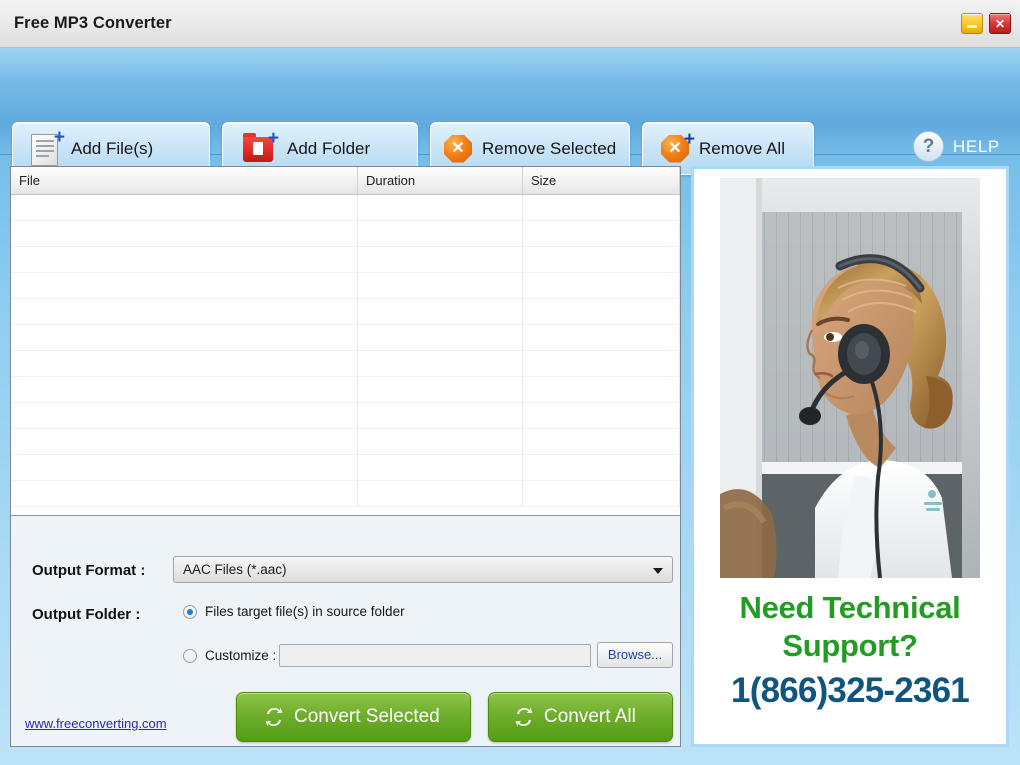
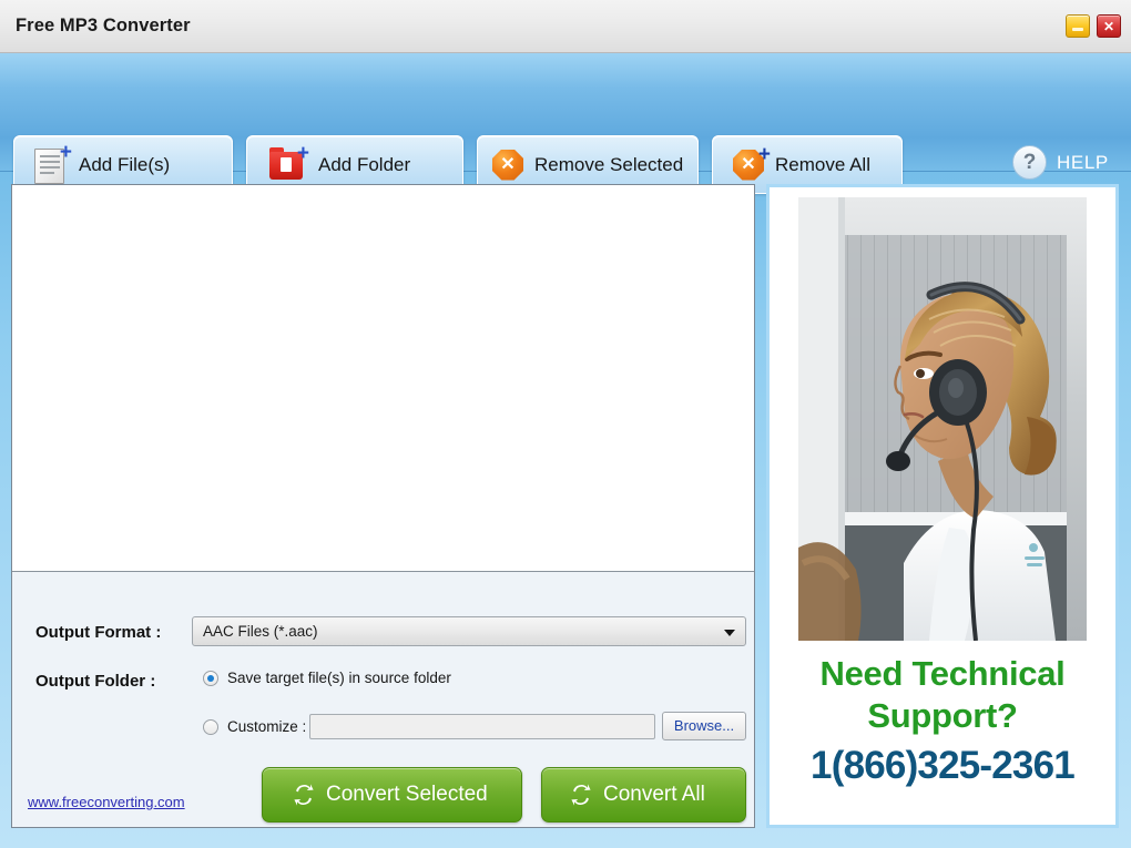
  Free MP3 Converter
  +
  Add File(s)
  +
  Add Folder
  Remove Selected
  +
  Remove All
  HELP
- File
- Duration
- Size
  Output Format :
  AAC Files (*.aac)
  Output Folder :
- Files target file(s) in source folder
+ Save target file(s) in source folder
  Customize :
  Browse...
  Convert Selected
  Convert All
  www.freeconverting.com
  Need Technical
  Support?
  1(866)325-2361
